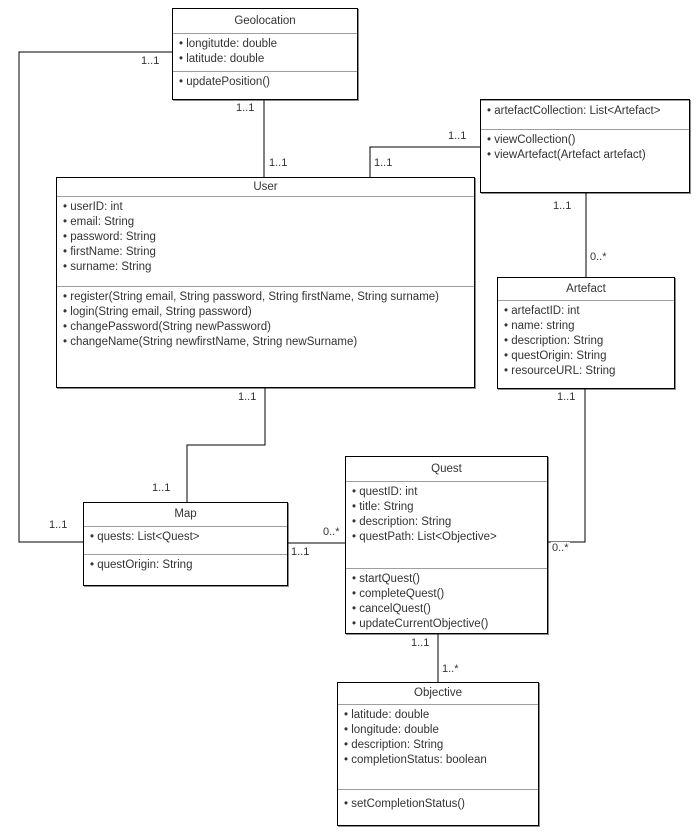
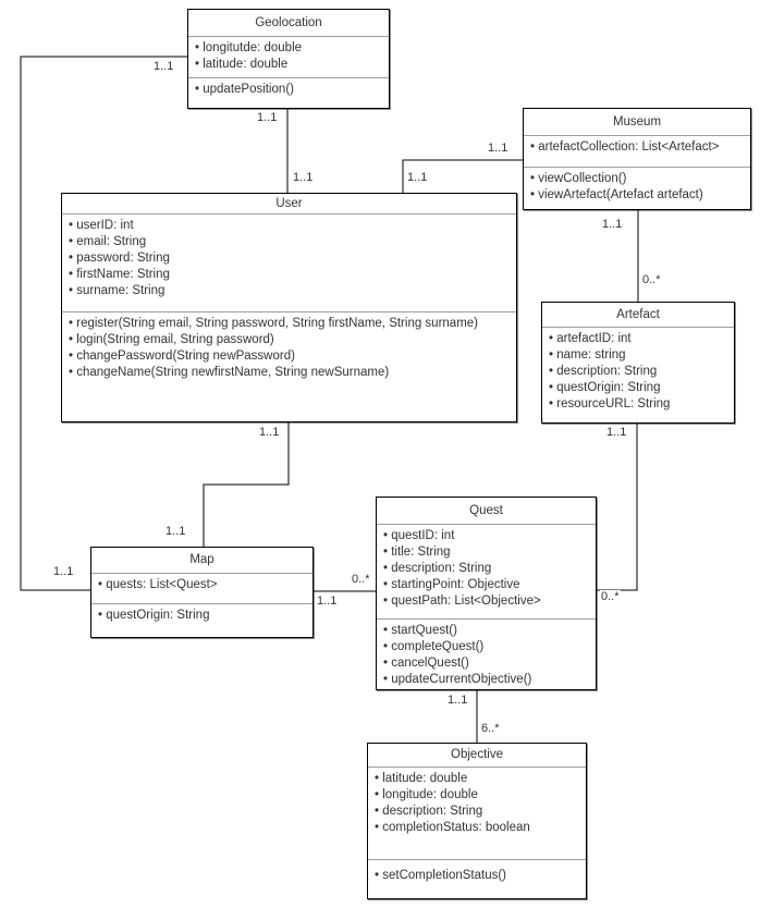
  Geolocation
  longitutde: double
  latitude: double
  updatePosition()
+ Museum
  artefactCollection: List<Artefact>
  viewCollection()
  viewArtefact(Artefact artefact)
  User
  userID: int
  email: String
  password: String
  firstName: String
  surname: String
  register(String email, String password, String firstName, String surname)
  login(String email, String password)
  changePassword(String newPassword)
  changeName(String newfirstName, String newSurname)
  Artefact
  artefactID: int
  name: string
  description: String
  questOrigin: String
  resourceURL: String
  Map
  quests: List<Quest>
  questOrigin: String
  Quest
  questID: int
  title: String
  description: String
+ startingPoint: Objective
  questPath: List<Objective>
  startQuest()
  completeQuest()
  cancelQuest()
  updateCurrentObjective()
  Objective
  latitude: double
  longitude: double
  description: String
  completionStatus: boolean
  setCompletionStatus()
  1..1
  1..1
  1..1
  1..1
  1..1
  1..1
  1..1
  0..*
  1..1
  0..*
  1..1
  1..1
  1..1
  0..*
  1..1
- 1..*
+ 6..*
